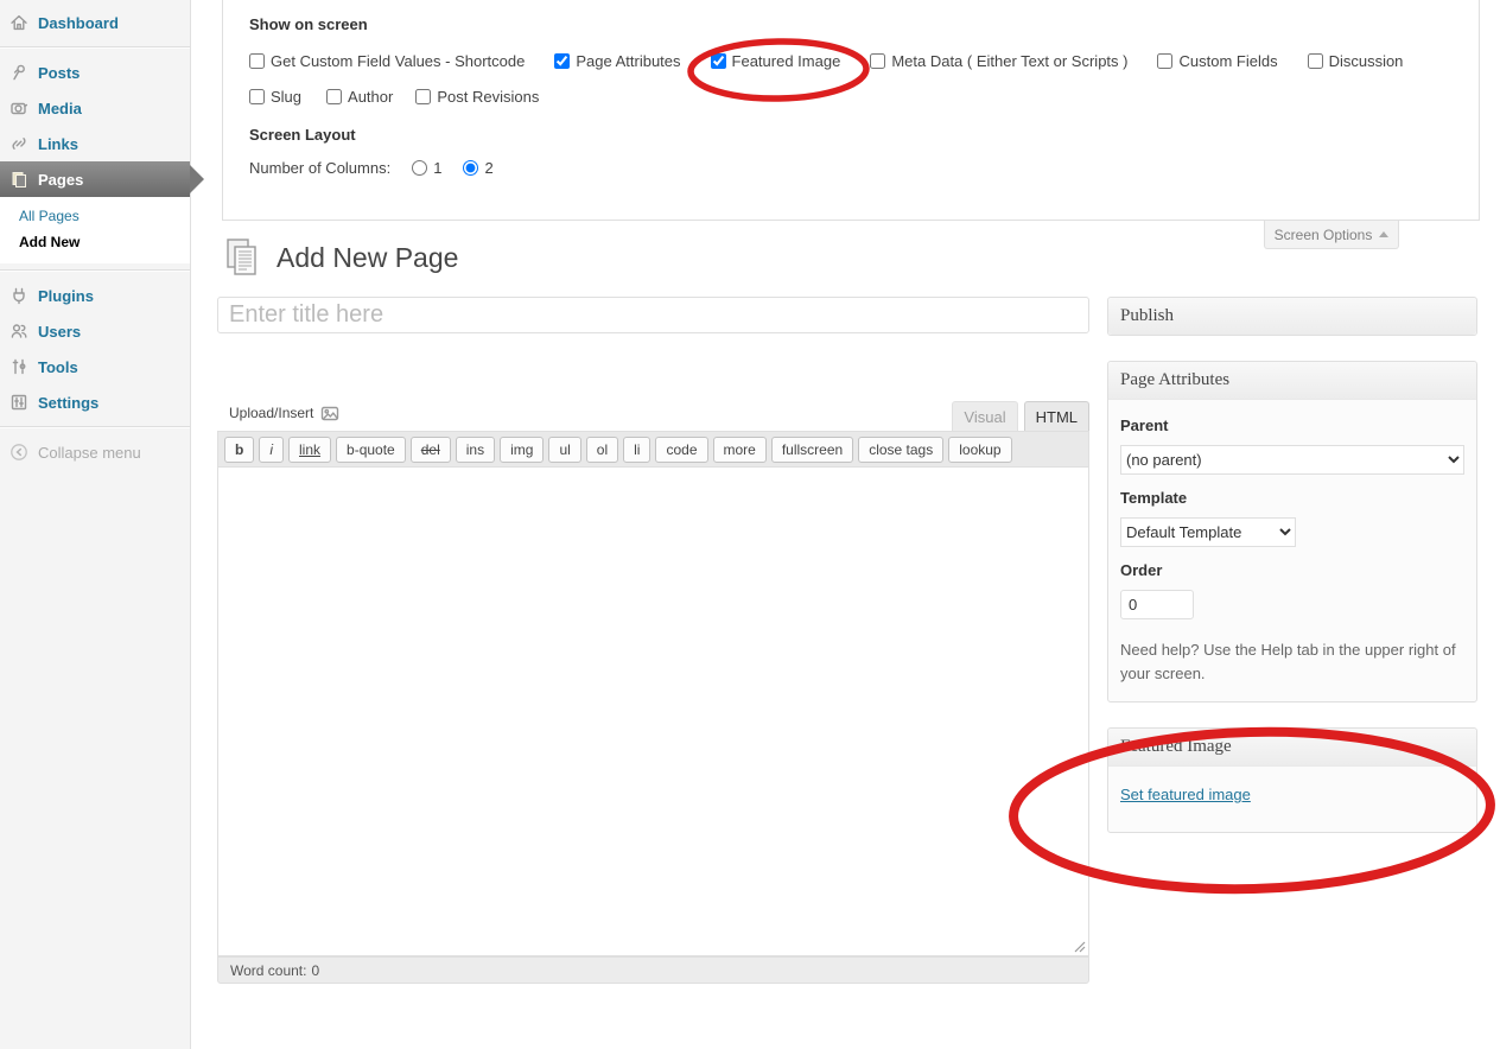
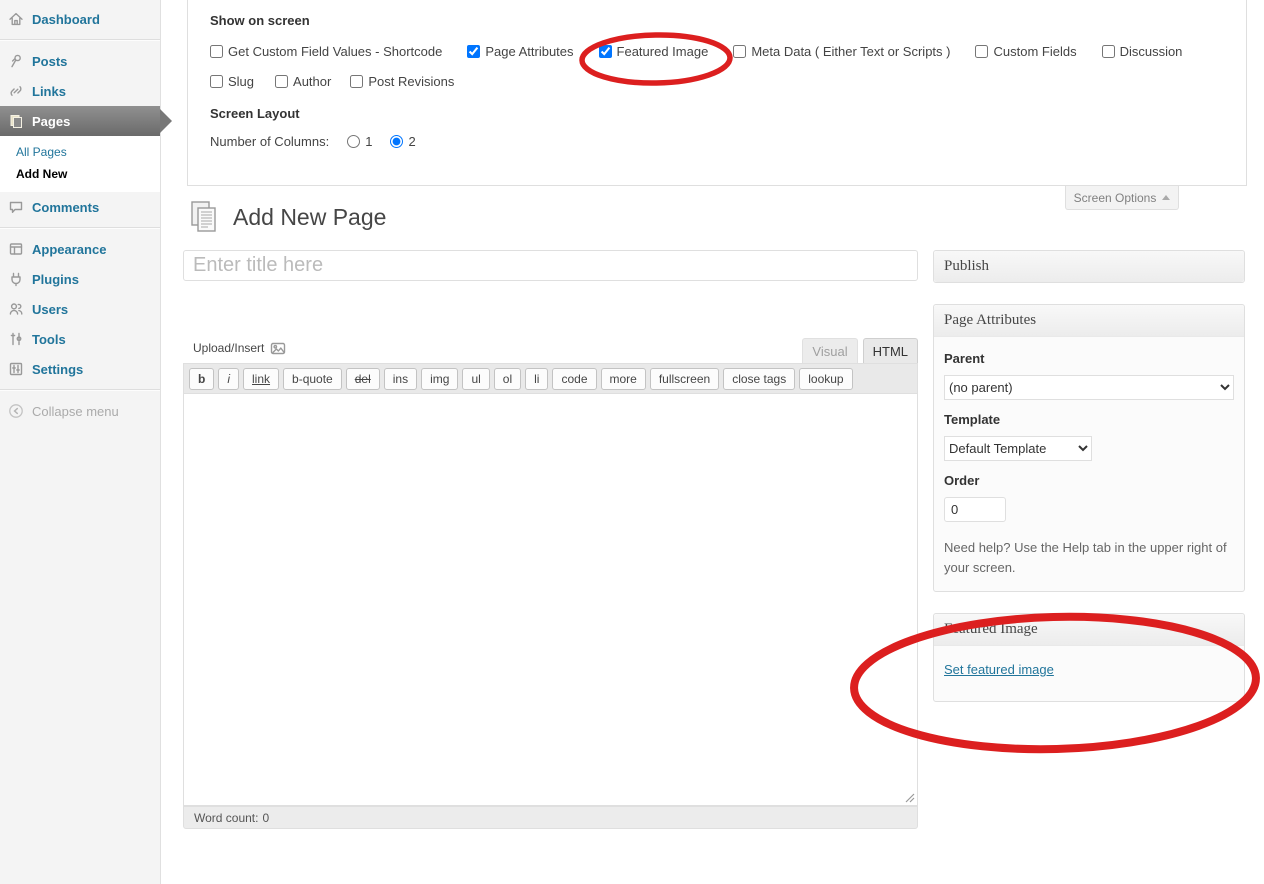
  Dashboard
  Posts
- Media
  Links
  Pages
  All Pages
  Add New
+ Comments
+ Appearance
  Plugins
  Users
  Tools
  Settings
  Collapse menu
  Show on screen
  Get Custom Field Values - Shortcode
  Page Attributes
  Featured Image
  Meta Data ( Either Text or Scripts )
  Custom Fields
  Discussion
  Slug
  Author
  Post Revisions
  Screen Layout
  Number of Columns:
  1
  2
  Screen Options
  Add New Page
  Enter title here
  Upload/Insert
  Visual
  HTML
  b
  i
  link
  b-quote
  del
  ins
  img
  ul
  ol
  li
  code
  more
  fullscreen
  close tags
  lookup
  Word count:
  0
  Publish
  Page Attributes
  Parent
  (no parent)
  Template
  Default Template
  Order
  0
  Need help? Use the Help tab in the upper right of your screen.
  Set featured image
